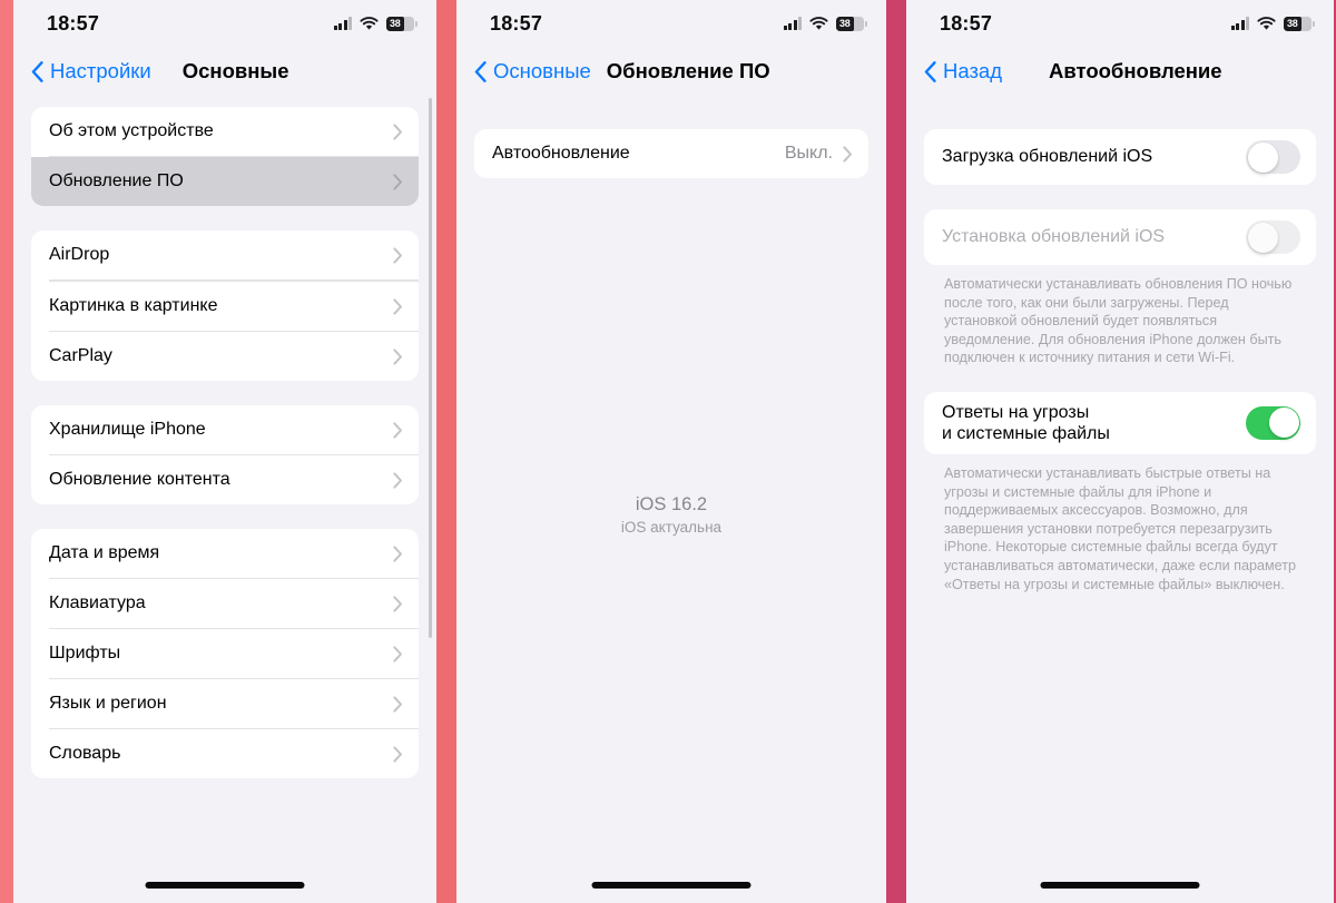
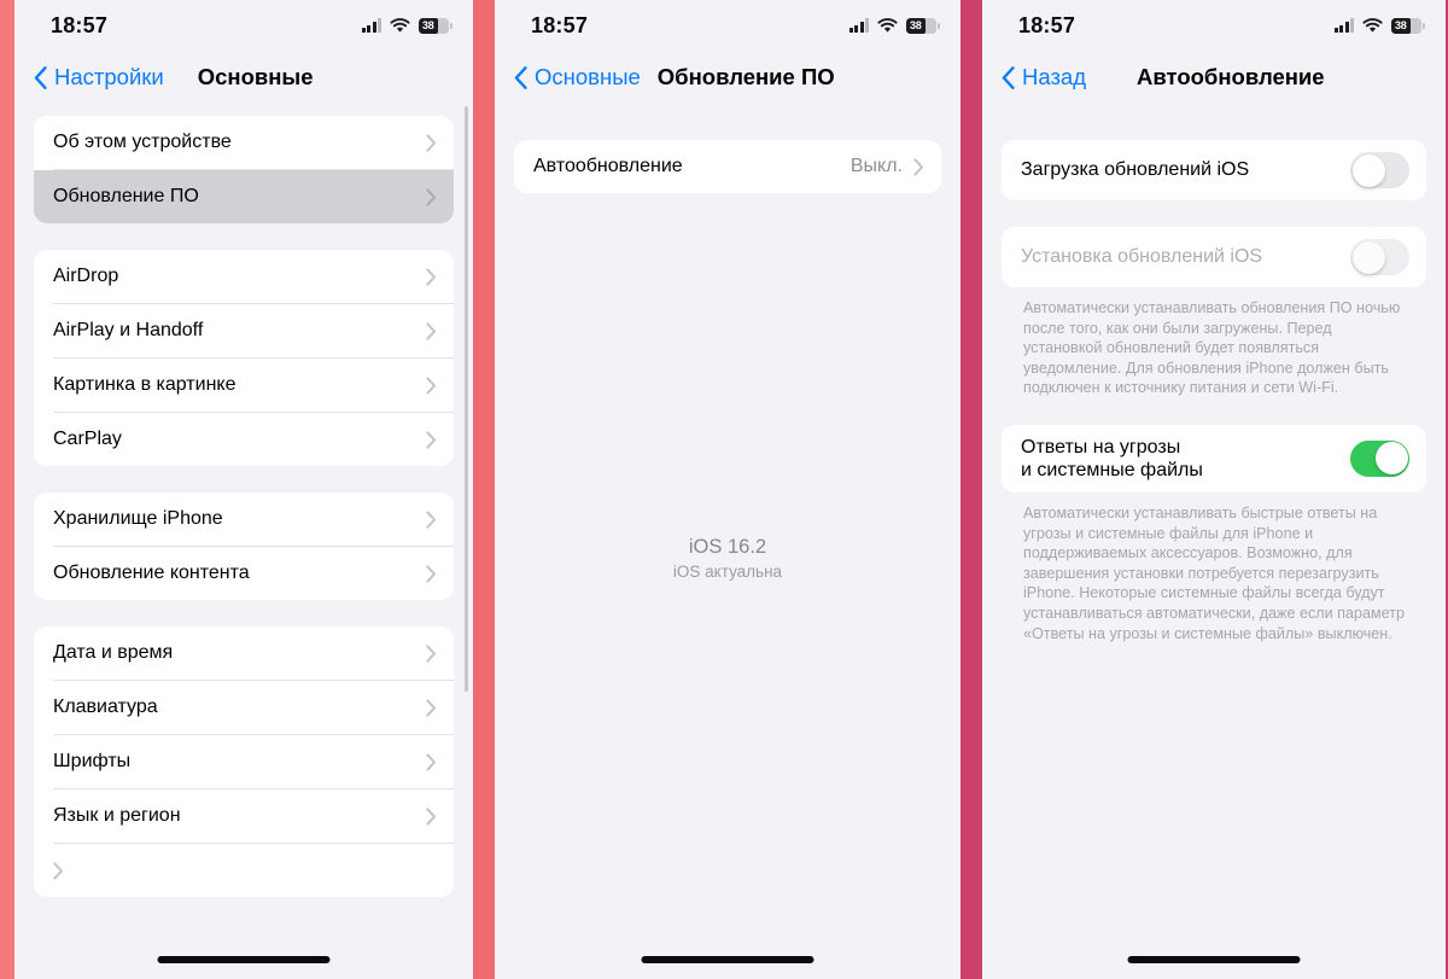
  18:57
  38
  Настройки
  Основные
  Об этом устройстве
  Обновление ПО
  AirDrop
+ AirPlay и Handoff
  Картинка в картинке
  CarPlay
  Хранилище iPhone
  Обновление контента
  Дата и время
  Клавиатура
  Шрифты
  Язык и регион
- Словарь
  18:57
  38
  Основные
  Обновление ПО
  Автообновление
  Выкл.
  iOS 16.2
  iOS актуальна
  18:57
  38
  Назад
  Автообновление
  Загрузка обновлений iOS
  Установка обновлений iOS
  Автоматически устанавливать обновления ПО ночью после того, как они были загружены. Перед установкой обновлений будет появляться уведомление. Для обновления iPhone должен быть подключен к источнику питания и сети Wi-Fi.
  Ответы на угрозы
  и системные файлы
  Автоматически устанавливать быстрые ответы на угрозы и системные файлы для iPhone и поддерживаемых аксессуаров. Возможно, для завершения установки потребуется перезагрузить iPhone. Некоторые системные файлы всегда будут устанавливаться автоматически, даже если параметр «Ответы на угрозы и системные файлы» выключен.
